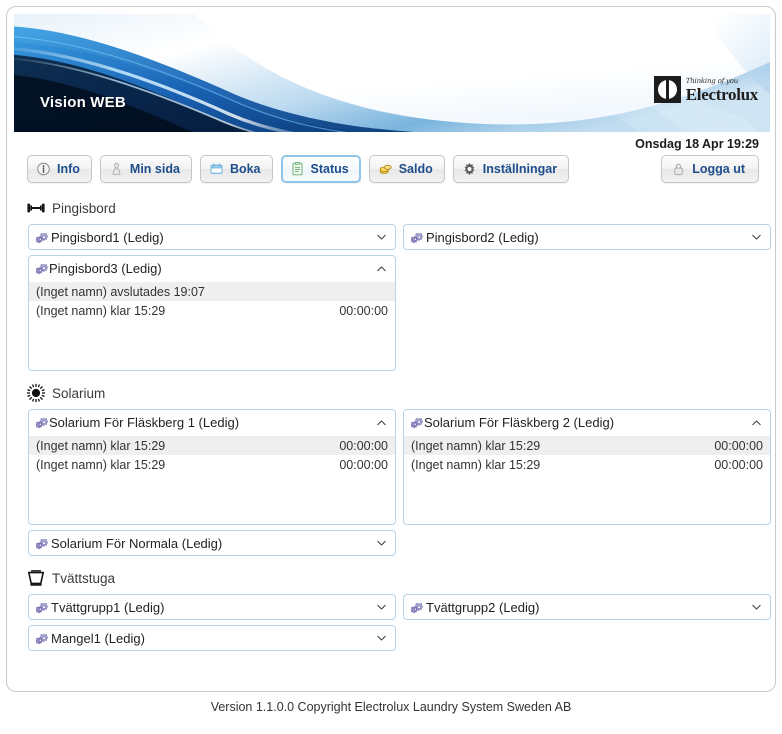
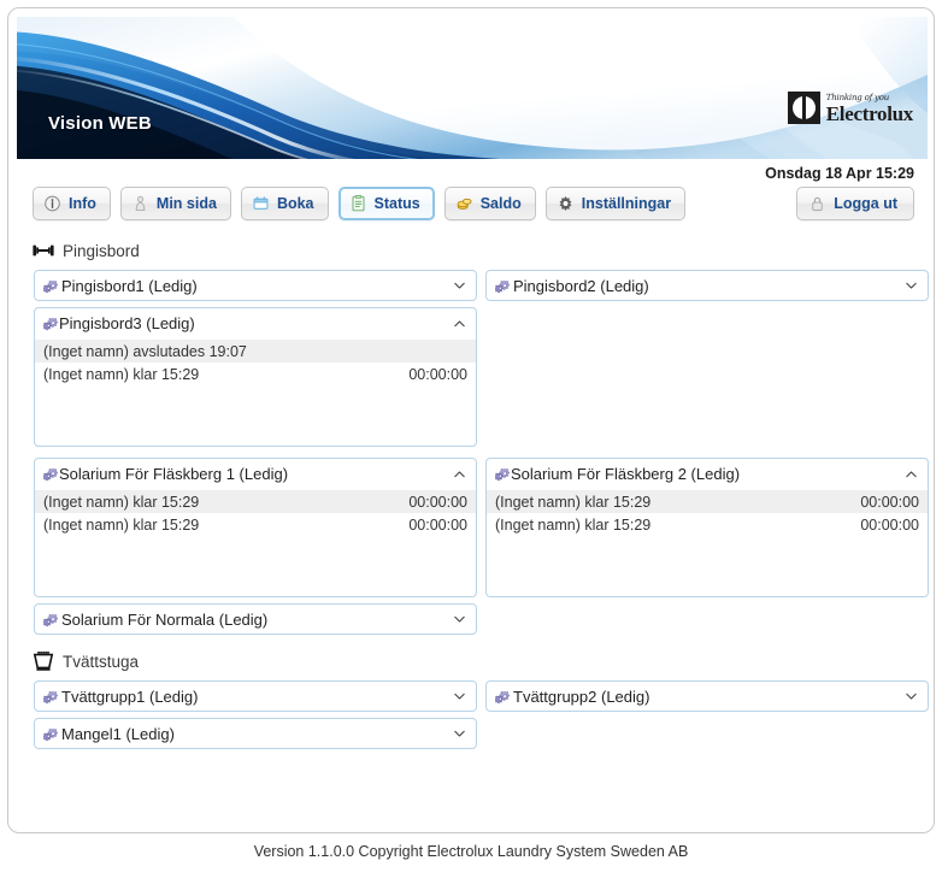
  Vision WEB
  Thinking of you
  Electrolux
- Onsdag 18 Apr 19:29
+ Onsdag 18 Apr 15:29
  Info
  Min sida
  Boka
  Status
  Saldo
  Inställningar
  Logga ut
  Pingisbord
  Pingisbord1 (Ledig)
  Pingisbord2 (Ledig)
  Pingisbord3 (Ledig)
  (Inget namn) avslutades 19:07
  (Inget namn) klar 15:29
  00:00:00
- Solarium
  Solarium För Fläskberg 1 (Ledig)
  (Inget namn) klar 15:29
  00:00:00
  (Inget namn) klar 15:29
  00:00:00
  Solarium För Fläskberg 2 (Ledig)
  (Inget namn) klar 15:29
  00:00:00
  (Inget namn) klar 15:29
  00:00:00
  Solarium För Normala (Ledig)
  Tvättstuga
  Tvättgrupp1 (Ledig)
  Tvättgrupp2 (Ledig)
  Mangel1 (Ledig)
  Version 1.1.0.0 Copyright Electrolux Laundry System Sweden AB
